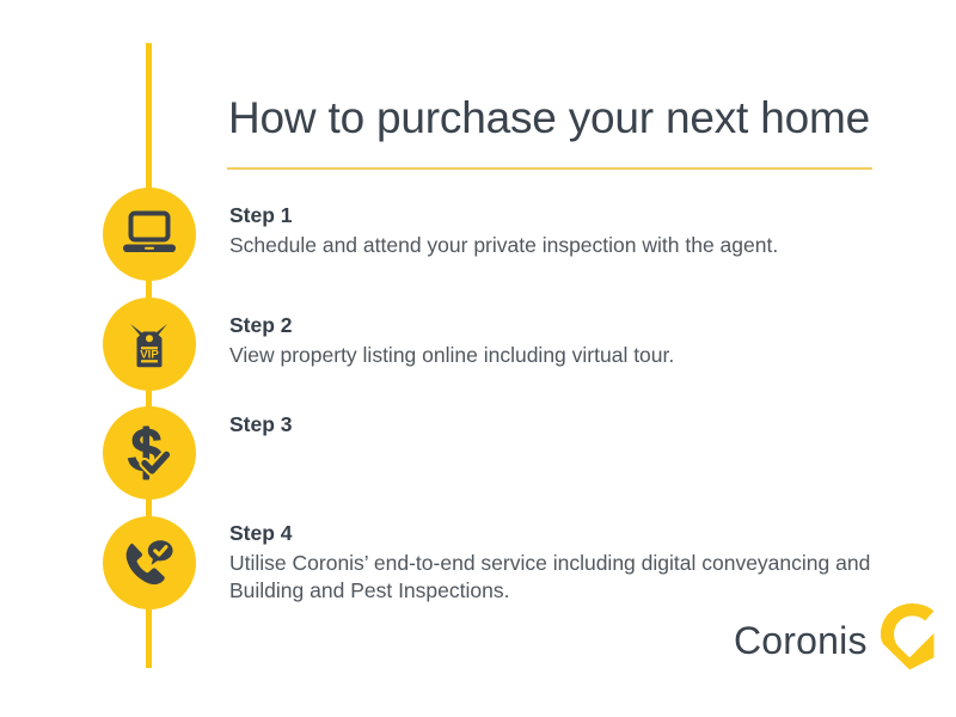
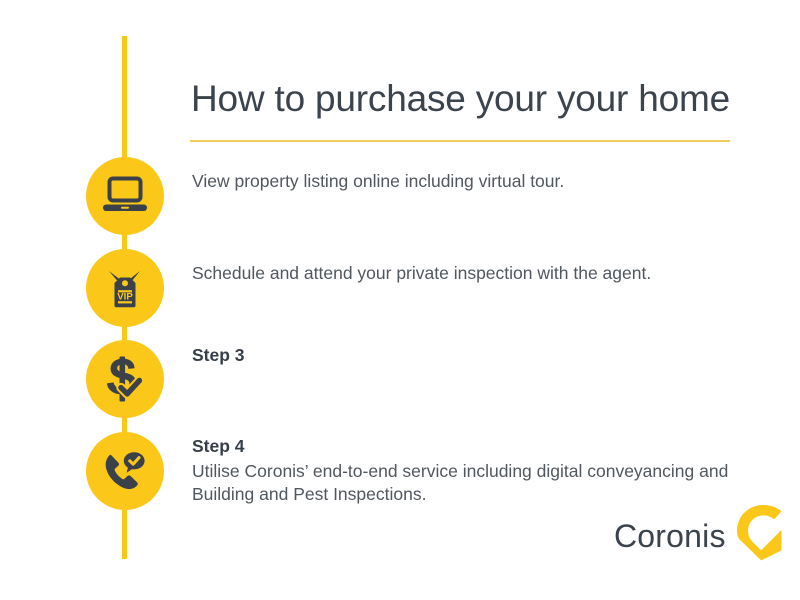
- How to purchase your next home
+ How to purchase your your home
  VIP
- Step 1
- Schedule and attend your private inspection with the agent.
+ View property listing online including virtual tour.
- Step 2
- View property listing online including virtual tour.
+ Schedule and attend your private inspection with the agent.
  Step 3
  Step 4
  Utilise Coronis’ end-to-end service including digital conveyancing and Building and Pest Inspections.
  Coronis
